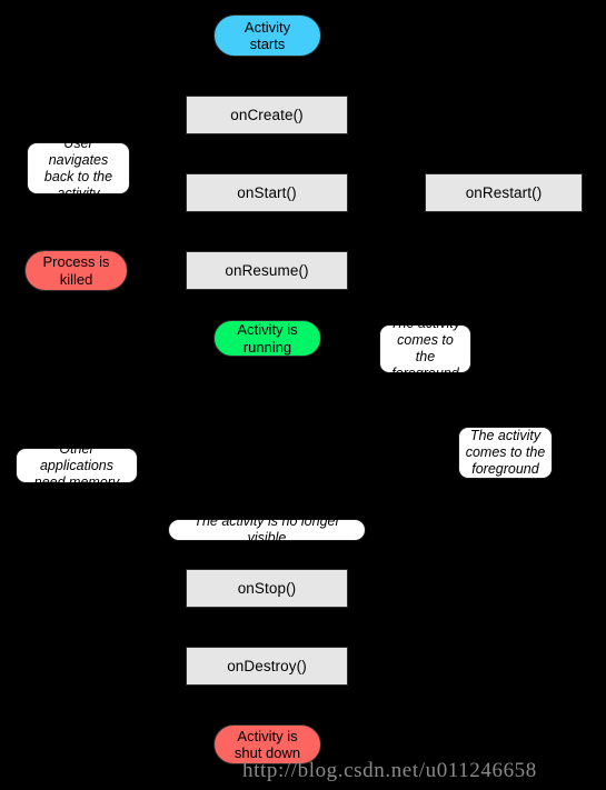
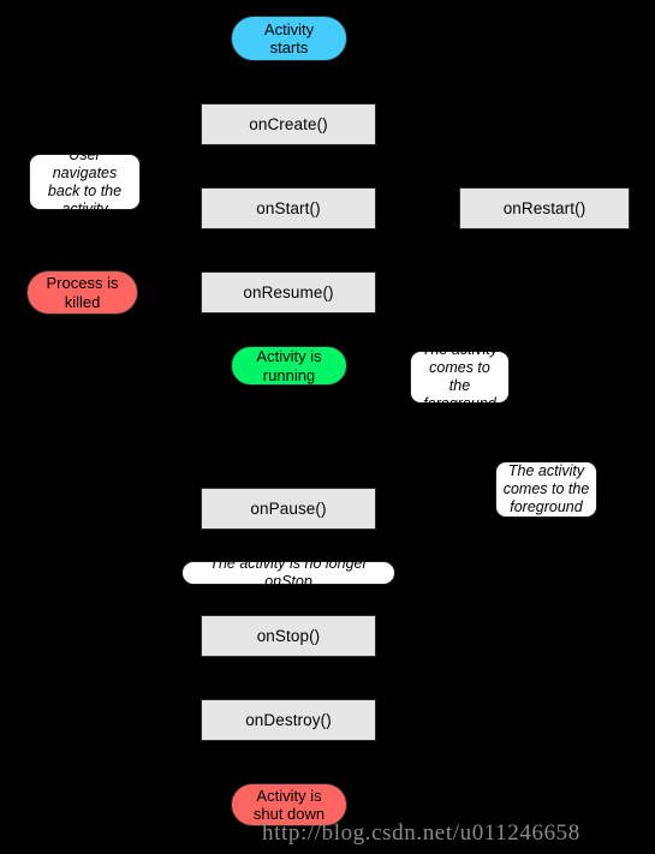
  Activity
  starts
  onCreate()
  onStart()
  onRestart()
  onResume()
  Activity is
  running
+ onPause()
  onStop()
  onDestroy()
  Activity is
  shut down
  Process is
  killed
  User navigates
  back to the
  activity
  The activity
  comes to the
  foreground
- Other applications
- need memory
  The activity
  comes to the
  foreground
- The activity is no longer visible
+ The activity is no longer onStop
  http://blog.csdn.net/u011246658
